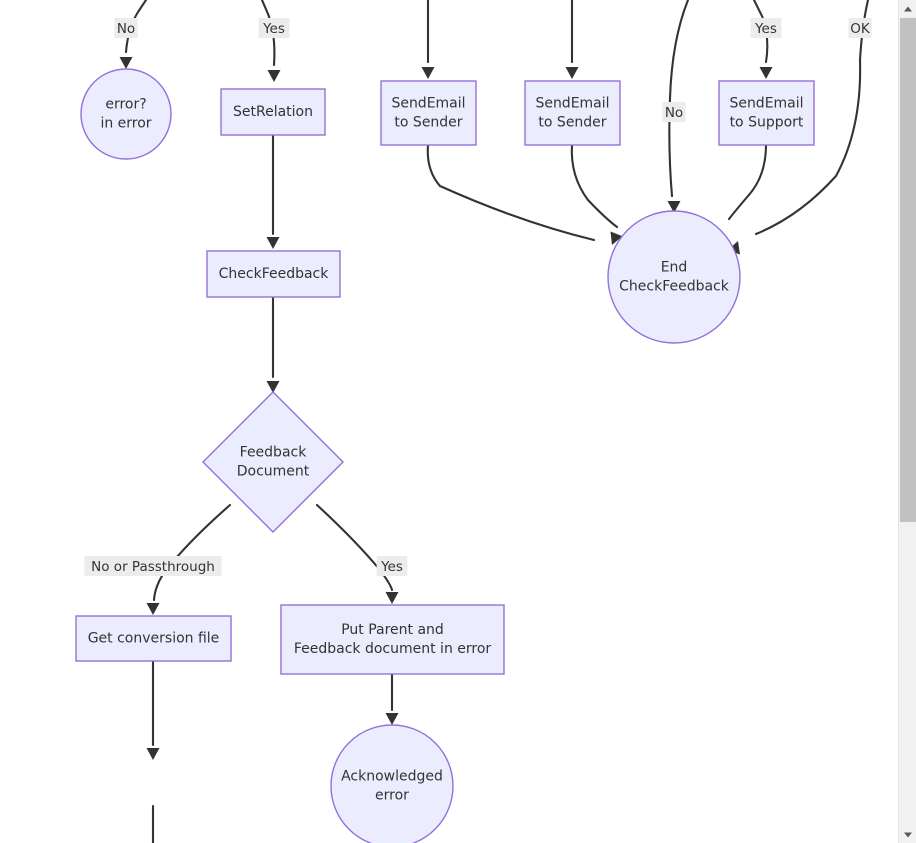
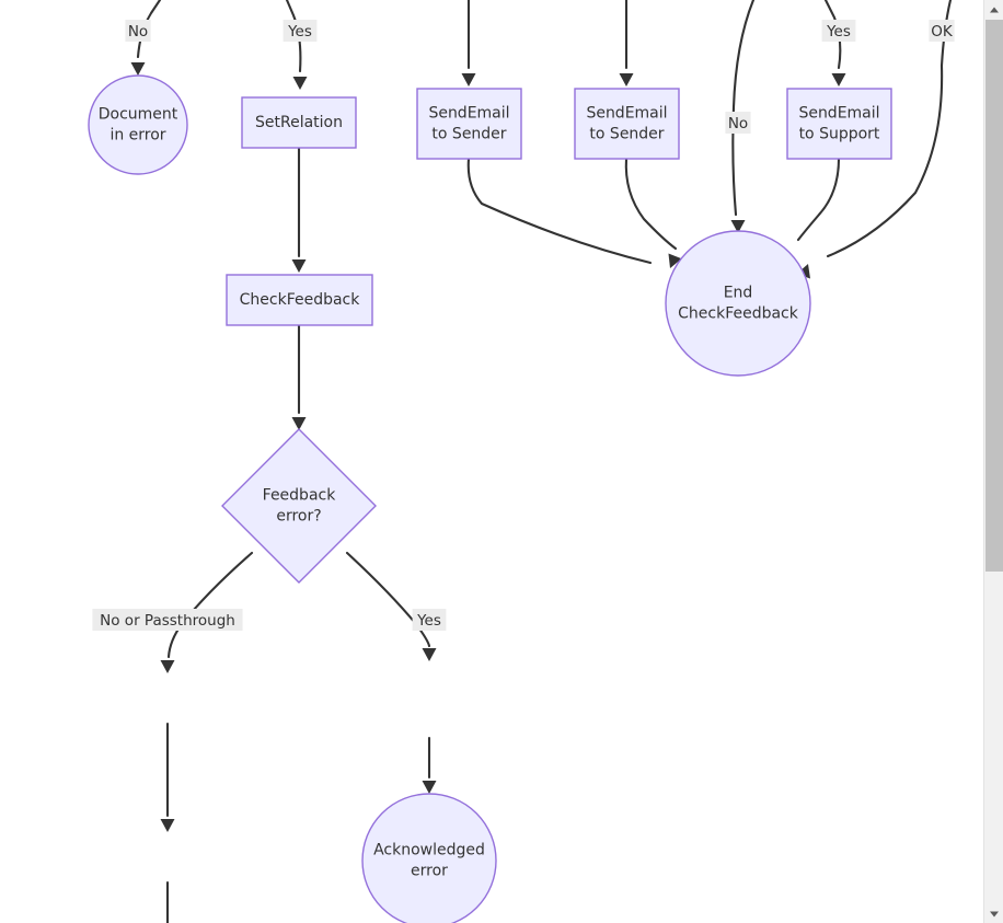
- error?
+ Document
  in error
  SetRelation
  SendEmail
  to Sender
  SendEmail
  to Sender
  SendEmail
  to Support
  End
  CheckFeedback
  CheckFeedback
  Feedback
- Document
+ error?
- Get conversion file
- Put Parent and
- Feedback document in error
  Acknowledged
  error
  No
  Yes
  No
  Yes
  OK
  No or Passthrough
  Yes
